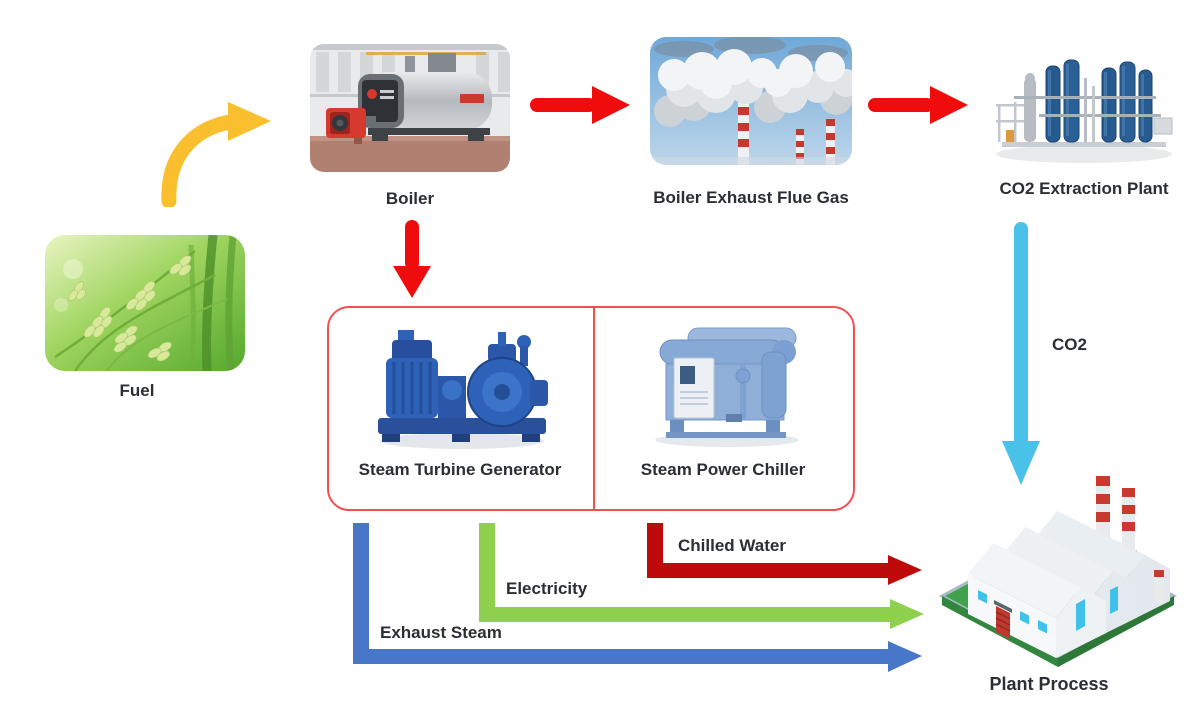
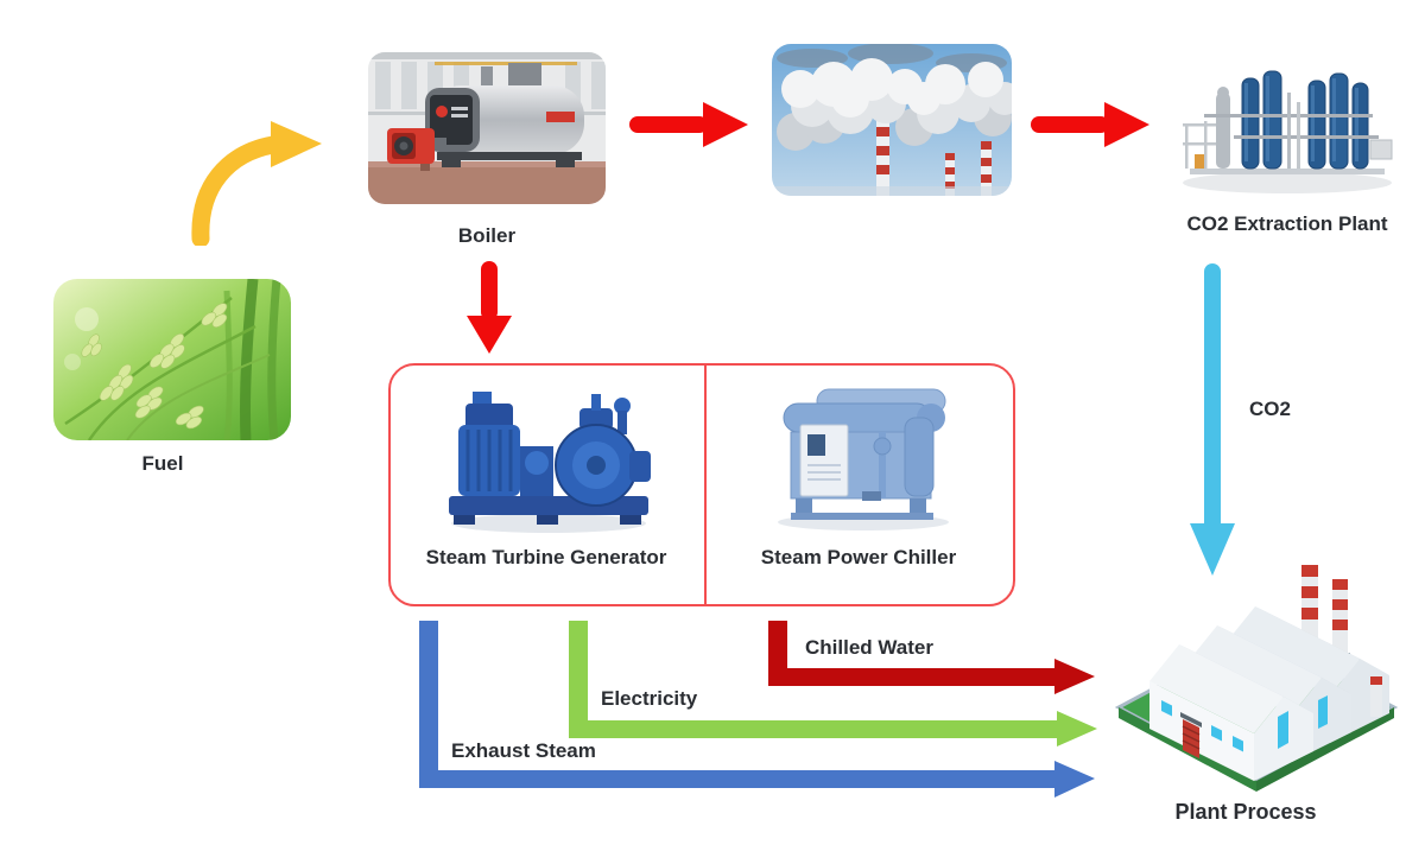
  Fuel
  Boiler
- Boiler Exhaust Flue Gas
  CO2 Extraction Plant
  CO2
  Steam Turbine Generator
  Steam Power Chiller
  Chilled Water
  Electricity
  Exhaust Steam
  Plant Process
